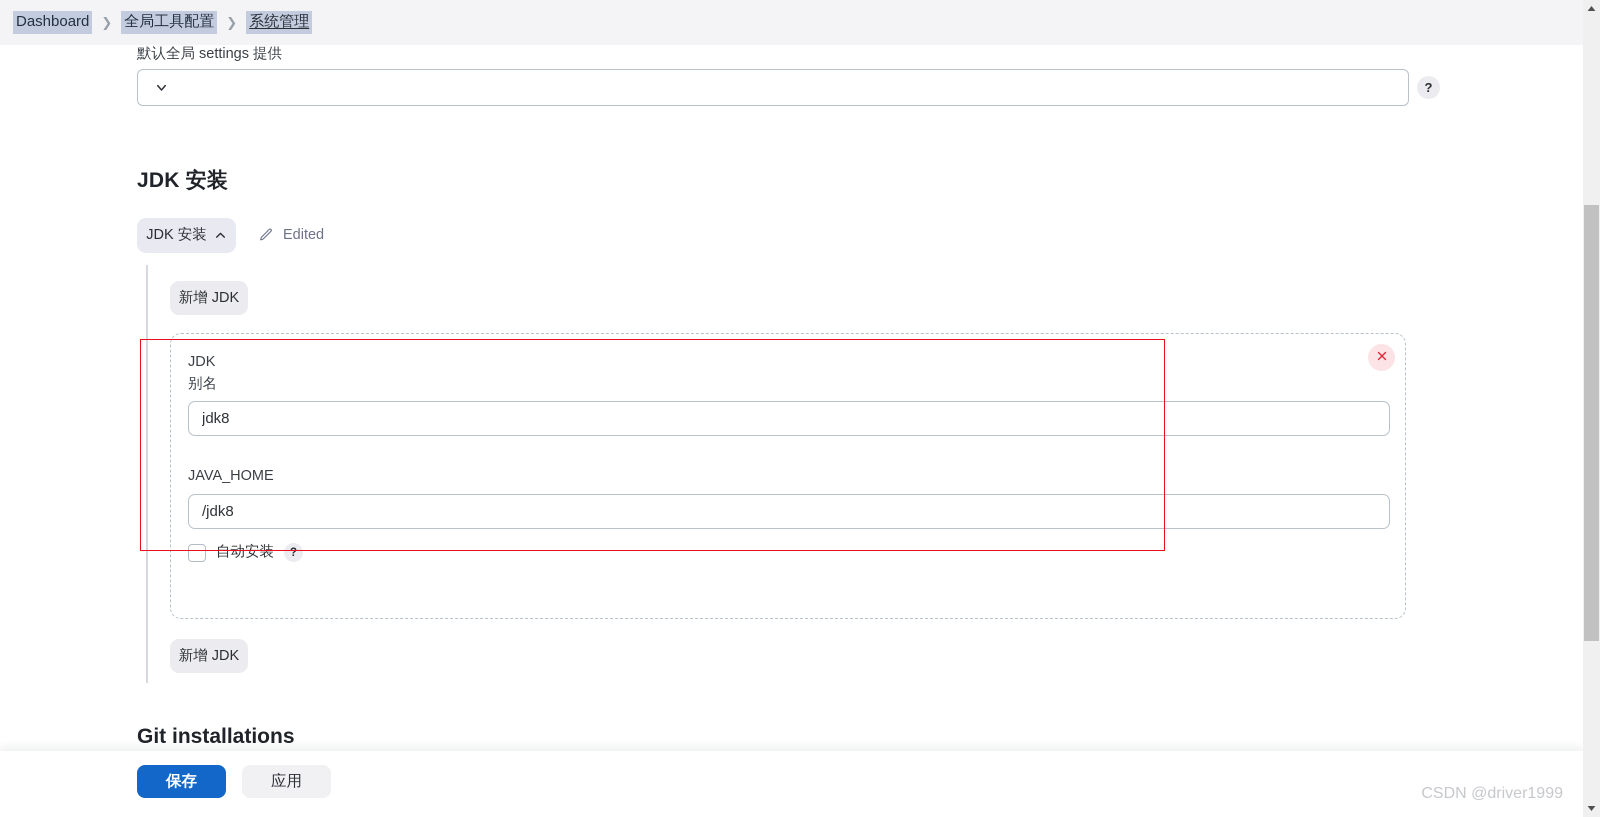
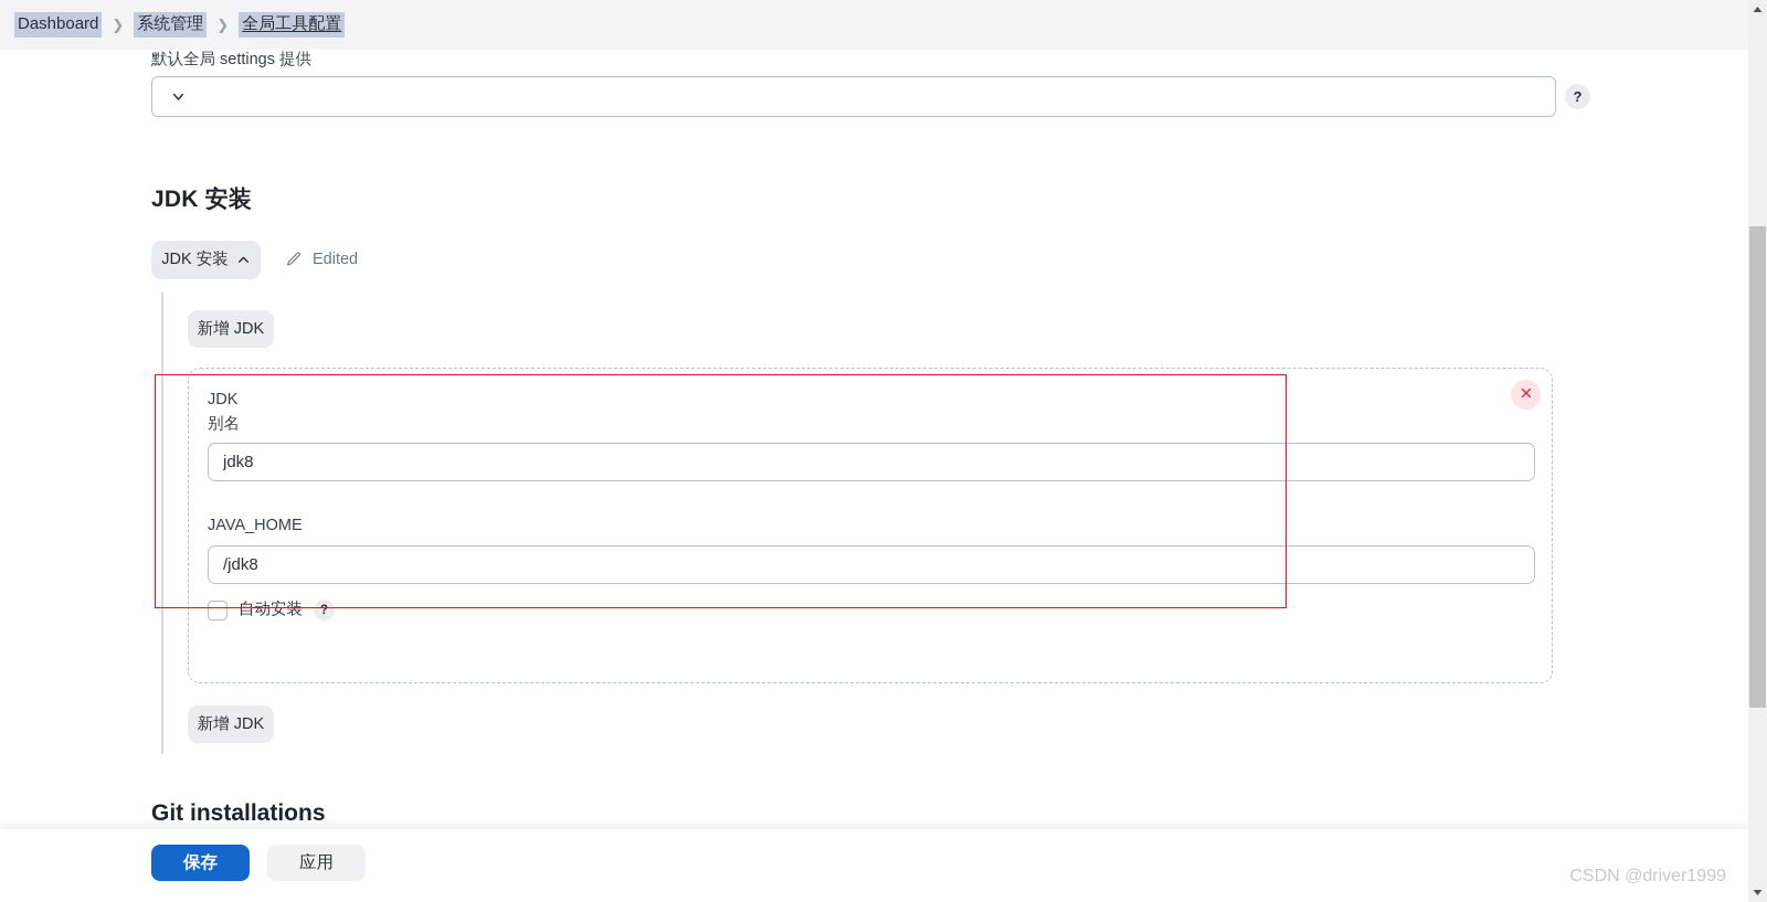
  Dashboard
  ❯
- 全局工具配置
+ 系统管理
  ❯
- 系统管理
+ 全局工具配置
  默认全局 settings 提供
  ?
  JDK 安装
  JDK 安装
  Edited
  新增 JDK
  JDK
  别名
  jdk8
  JAVA_HOME
  /jdk8
  自动安装
  ?
  新增 JDK
  Git installations
  保存
  应用
  CSDN @driver1999
